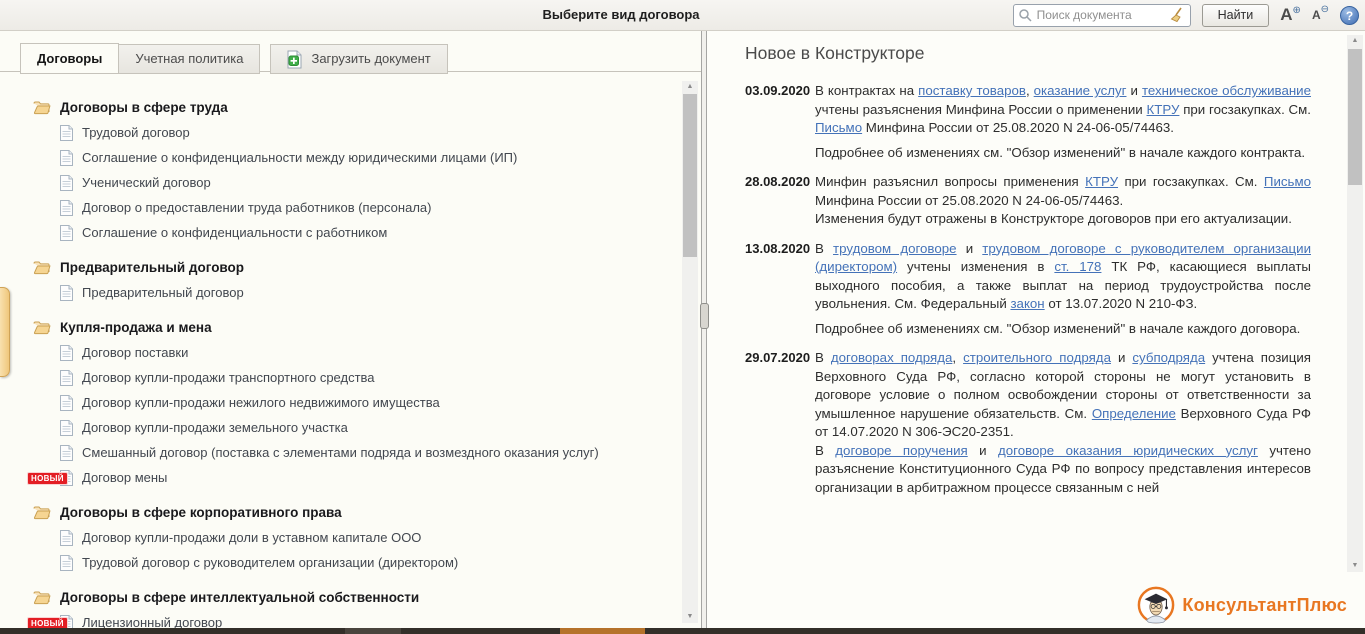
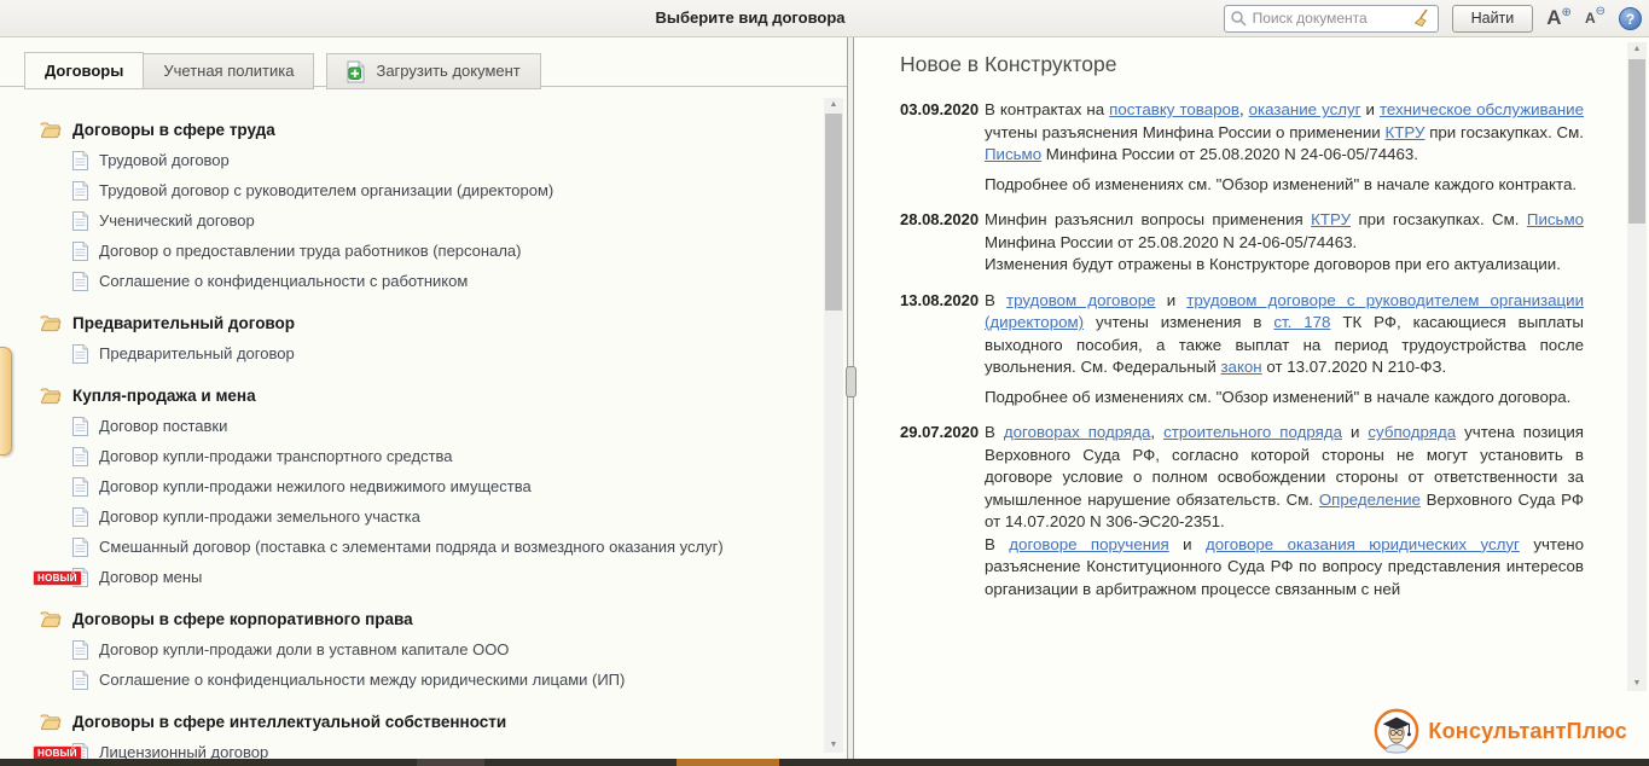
  Выберите вид договора
  Поиск документа
  Найти
  A⊕
  A⊖
  ?
  Договоры
  Учетная политика
  Загрузить документ
  Договоры в сфере труда
  Трудовой договор
- Соглашение о конфиденциальности между юридическими лицами (ИП)
+ Трудовой договор с руководителем организации (директором)
  Ученический договор
  Договор о предоставлении труда работников (персонала)
  Соглашение о конфиденциальности с работником
  Предварительный договор
  Предварительный договор
  Купля-продажа и мена
  Договор поставки
  Договор купли-продажи транспортного средства
  Договор купли-продажи нежилого недвижимого имущества
  Договор купли-продажи земельного участка
  Смешанный договор (поставка с элементами подряда и возмездного оказания услуг)
  НОВЫЙ
  Договор мены
  Договоры в сфере корпоративного права
  Договор купли-продажи доли в уставном капитале ООО
- Трудовой договор с руководителем организации (директором)
+ Соглашение о конфиденциальности между юридическими лицами (ИП)
  Договоры в сфере интеллектуальной собственности
  НОВЫЙ
  Лицензионный договор
  Новое в Конструкторе
  03.09.2020
  В контрактах на поставку товаров, оказание услуг и техническое обслуживание учтены разъяснения Минфина России о применении КТРУ при госзакупках. См. Письмо Минфина России от 25.08.2020 N 24-06-05/74463.
  Подробнее об изменениях см. "Обзор изменений" в начале каждого контракта.
  28.08.2020
  Минфин разъяснил вопросы применения КТРУ при госзакупках. См. Письмо Минфина России от 25.08.2020 N 24-06-05/74463.
  Изменения будут отражены в Конструкторе договоров при его актуализации.
  13.08.2020
  В трудовом договоре и трудовом договоре с руководителем организации (директором) учтены изменения в ст. 178 ТК РФ, касающиеся выплаты выходного пособия, а также выплат на период трудоустройства после увольнения. См. Федеральный закон от 13.07.2020 N 210-ФЗ.
  Подробнее об изменениях см. "Обзор изменений" в начале каждого договора.
  29.07.2020
  В договорах подряда, строительного подряда и субподряда учтена позиция Верховного Суда РФ, согласно которой стороны не могут установить в договоре условие о полном освобождении стороны от ответственности за умышленное нарушение обязательств. См. Определение Верховного Суда РФ от 14.07.2020 N 306-ЭС20-2351.
  В договоре поручения и договоре оказания юридических услуг учтено разъяснение Конституционного Суда РФ по вопросу представления интересов организации в арбитражном процессе связанным с ней
  КонсультантПлюс
